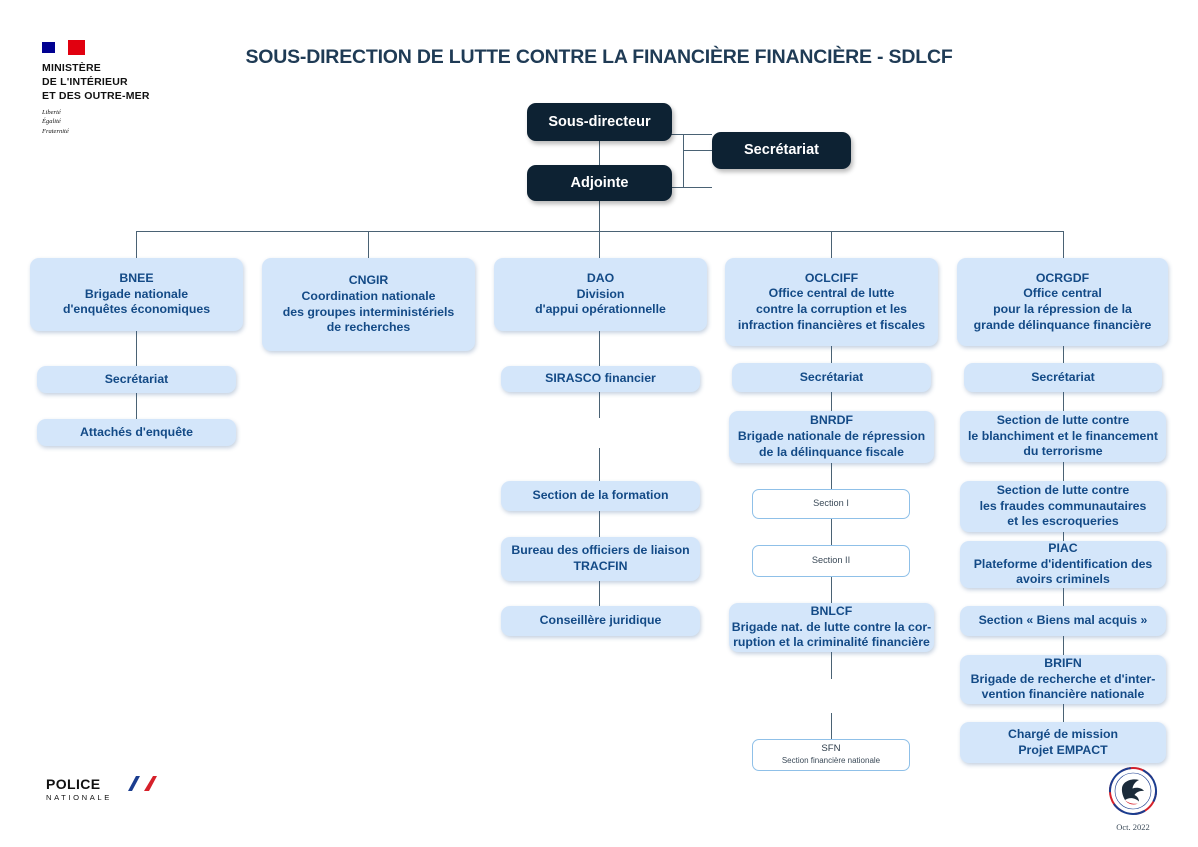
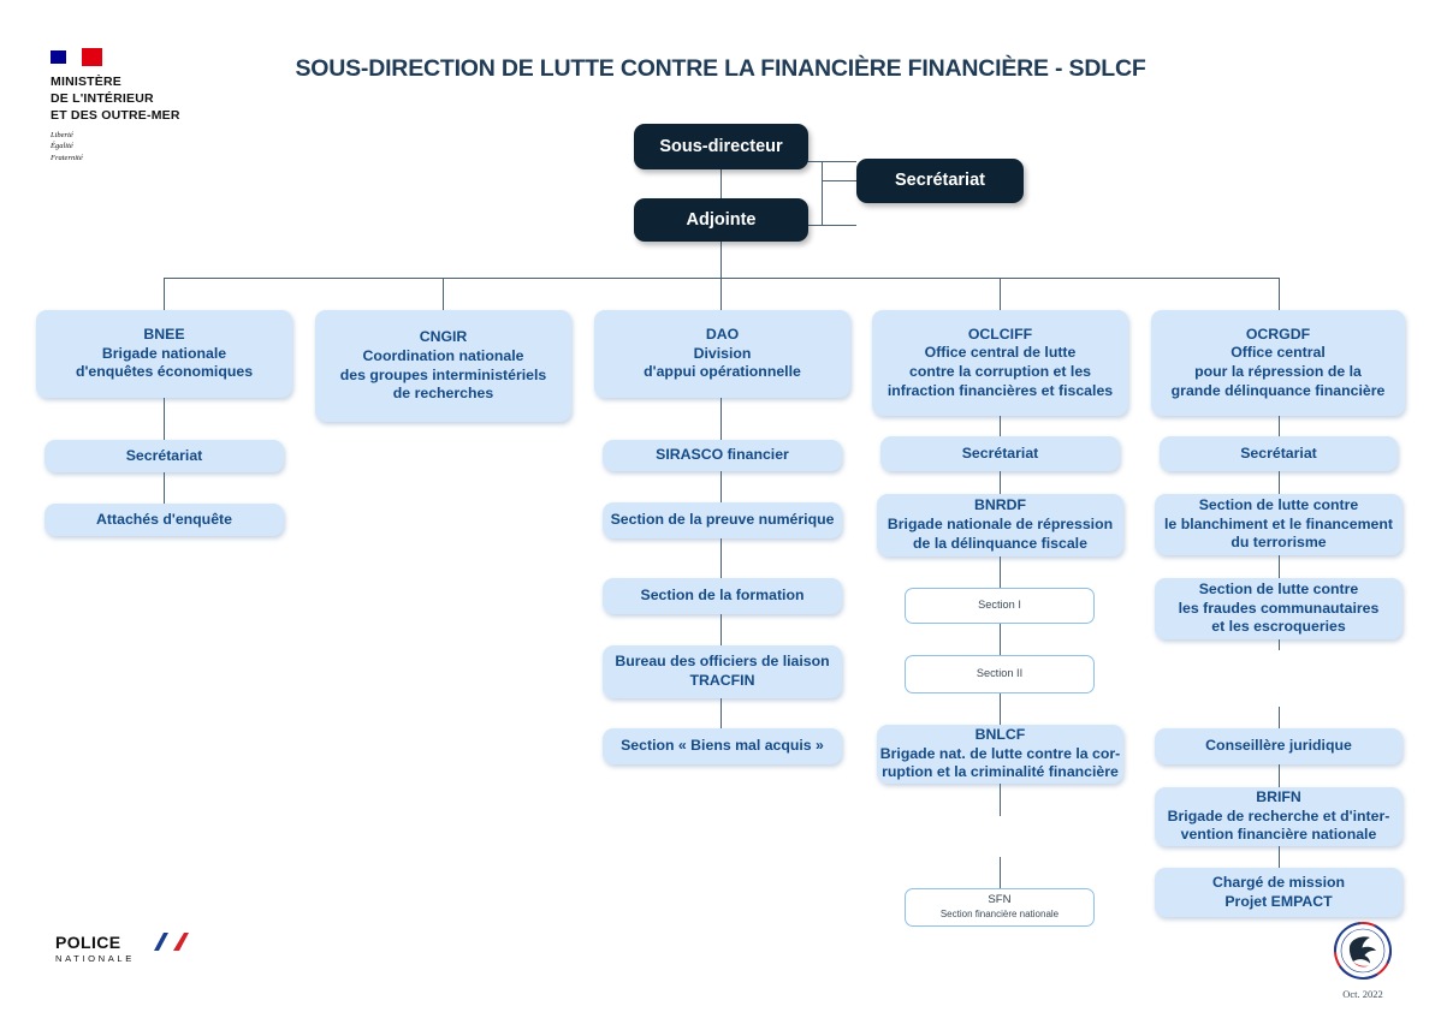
  MINISTÈRE
  DE L'INTÉRIEUR
  ET DES OUTRE-MER
  SOUS-DIRECTION DE LUTTE CONTRE LA FINANCIÈRE FINANCIÈRE - SDLCF
  Sous-directeur
  Adjointe
  Secrétariat
  BNEE
  Brigade nationale
  d'enquêtes économiques
  Secrétariat
  Attachés d'enquête
  CNGIR
  Coordination nationale
  des groupes interministériels
  de recherches
  DAO
  Division
  d'appui opérationnelle
  SIRASCO financier
+ Section de la preuve numérique
  Section de la formation
  Bureau des officiers de liaison
  TRACFIN
- Conseillère juridique
+ Section « Biens mal acquis »
  OCLCIFF
  Office central de lutte
  contre la corruption et les
  infraction financières et fiscales
  Secrétariat
  BNRDF
  Brigade nationale de répression
  de la délinquance fiscale
  Section I
  Section II
  BNLCF
  Brigade nat. de lutte contre la cor-
  ruption et la criminalité financière
  SFN
  Section financière nationale
  OCRGDF
  Office central
  pour la répression de la
  grande délinquance financière
  Secrétariat
  Section de lutte contre
  le blanchiment et le financement
  du terrorisme
  Section de lutte contre
  les fraudes communautaires
  et les escroqueries
- PIAC
- Plateforme d'identification des
- avoirs criminels
- Section « Biens mal acquis »
+ Conseillère juridique
  BRIFN
  Brigade de recherche et d'inter-
  vention financière nationale
  Chargé de mission
  Projet EMPACT
  POLICE
  NATIONALE
  Oct. 2022
